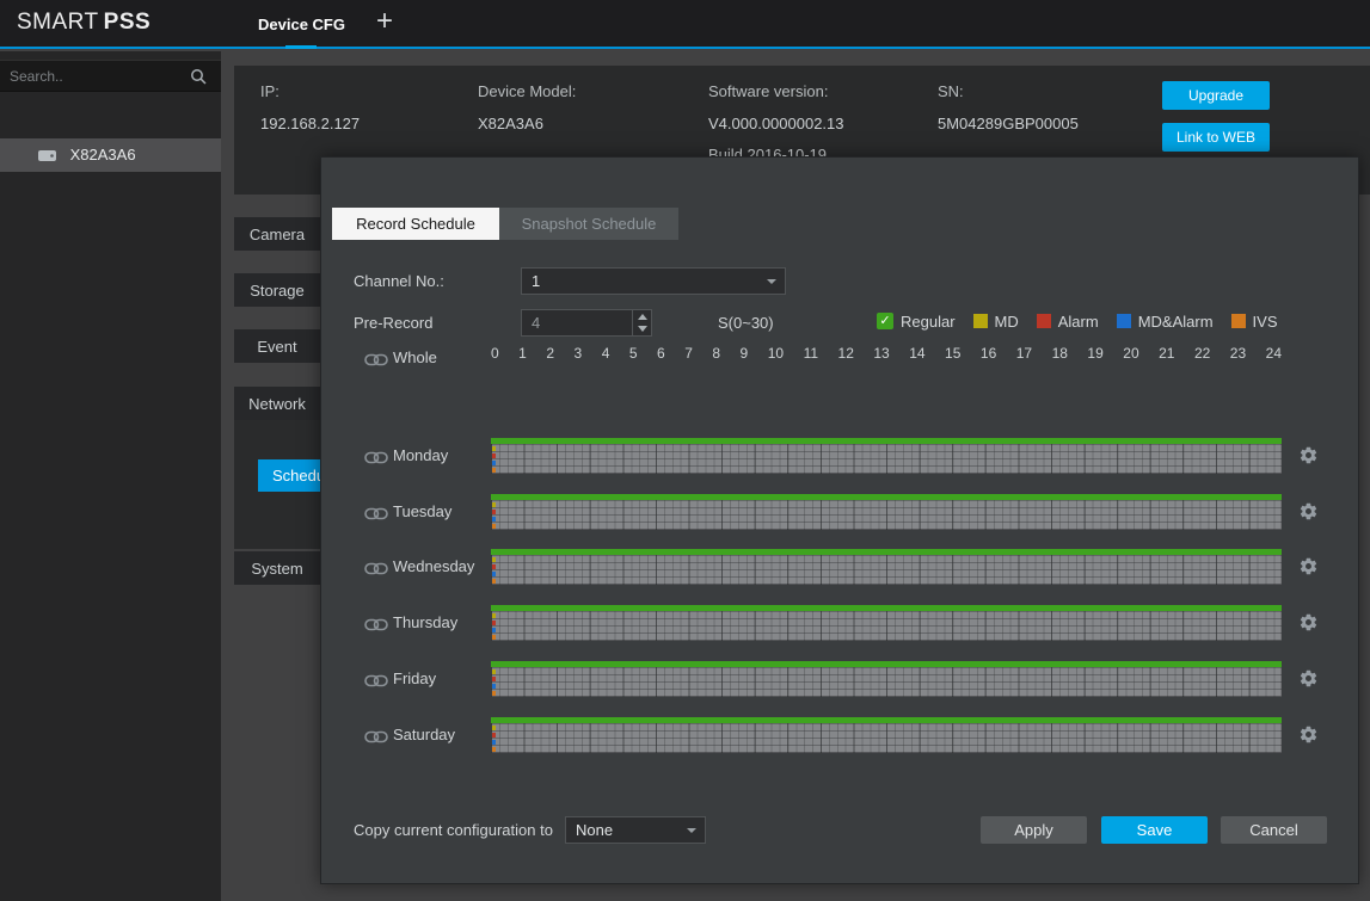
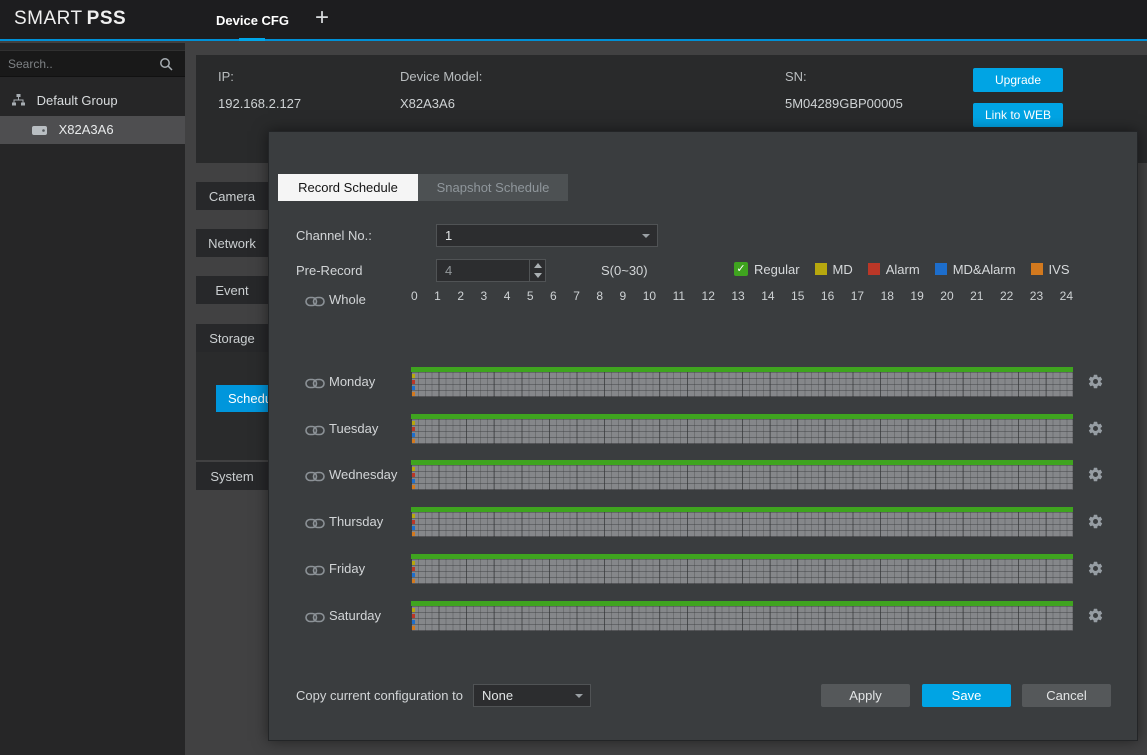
  SMART PSS
  Device CFG
  +
  Search..
+ Default Group
  X82A3A6
  IP:
  192.168.2.127
  Device Model:
  X82A3A6
- Software version:
- V4.000.0000002.13
- Build 2016-10-19
  SN:
  5M04289GBP00005
  Upgrade
  Link to WEB
  Camera
- Storage
+ Network
  Event
- Network
+ Storage
  System
  Record Schedule
  Snapshot Schedule
  Channel No.:
  1
  Pre-Record
  4
  S(0~30)
  ✓
  Regular
  MD
  Alarm
  MD&Alarm
  IVS
  Whole
  0
  1
  2
  3
  4
  5
  6
  7
  8
  9
  10
  11
  12
  13
  14
  15
  16
  17
  18
  19
  20
  21
  22
  23
  24
  Monday
  Tuesday
  Wednesday
  Thursday
  Friday
  Saturday
  Copy current configuration to
  None
  Apply
  Save
  Cancel
